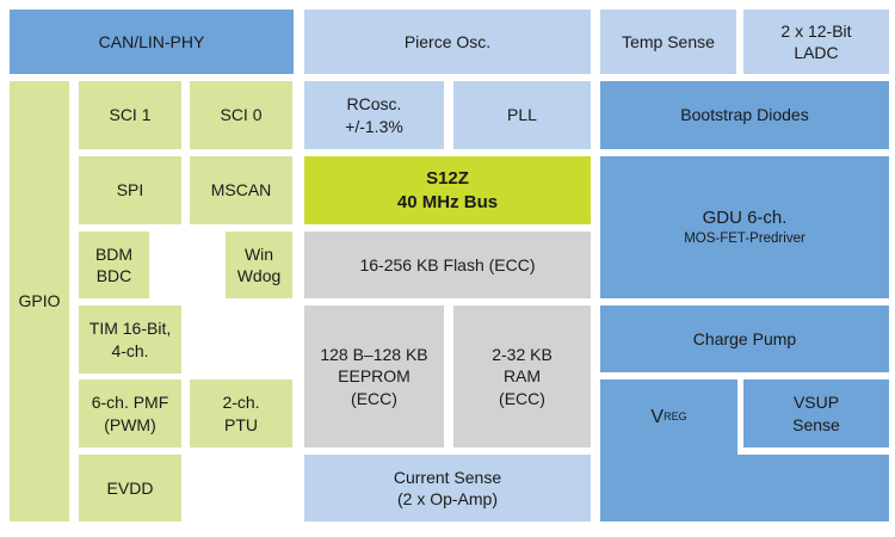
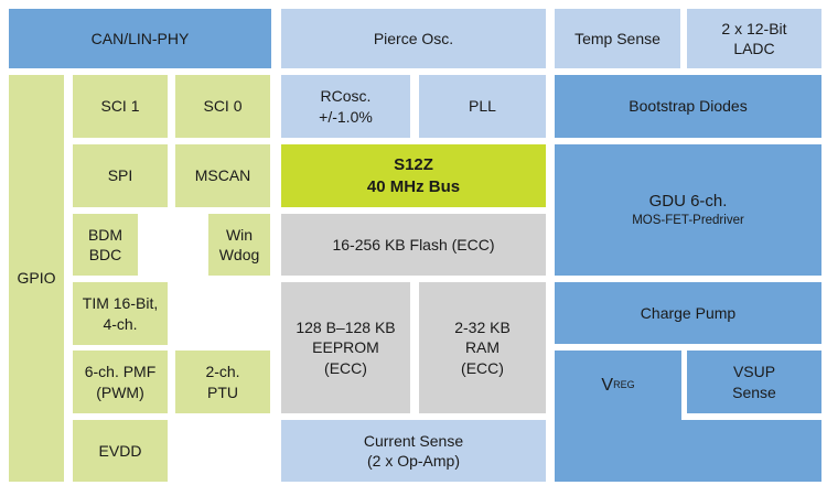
  CAN/LIN-PHY
  Pierce Osc.
  Temp Sense
  2 x 12-Bit
  LADC
  GPIO
  SCI 1
  SCI 0
  RCosc.
- +/-1.3%
+ +/-1.0%
  PLL
  Bootstrap Diodes
  SPI
  MSCAN
  S12Z
  40 MHz Bus
  GDU 6-ch.
  MOS-FET-Predriver
  BDM
  BDC
  Win
  Wdog
  16-256 KB Flash (ECC)
  TIM 16-Bit,
  4-ch.
  128 B–128 KB
  EEPROM
  (ECC)
  2-32 KB
  RAM
  (ECC)
  Charge Pump
  6-ch. PMF
  (PWM)
  2-ch.
  PTU
  V
  REG
  VSUP
  Sense
  EVDD
  Current Sense
  (2 x Op-Amp)
